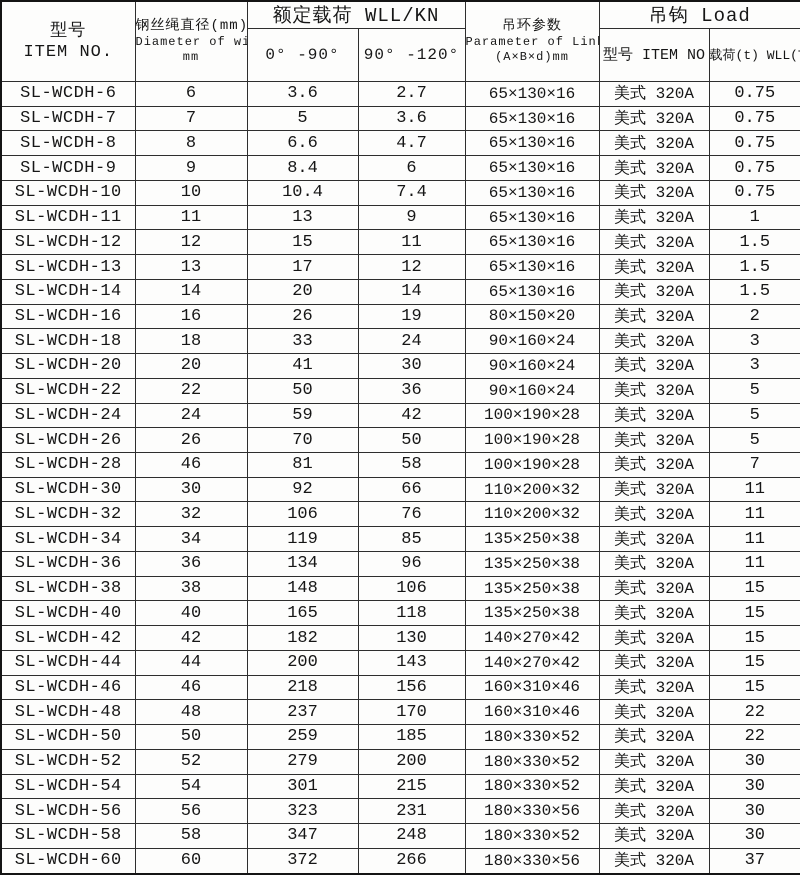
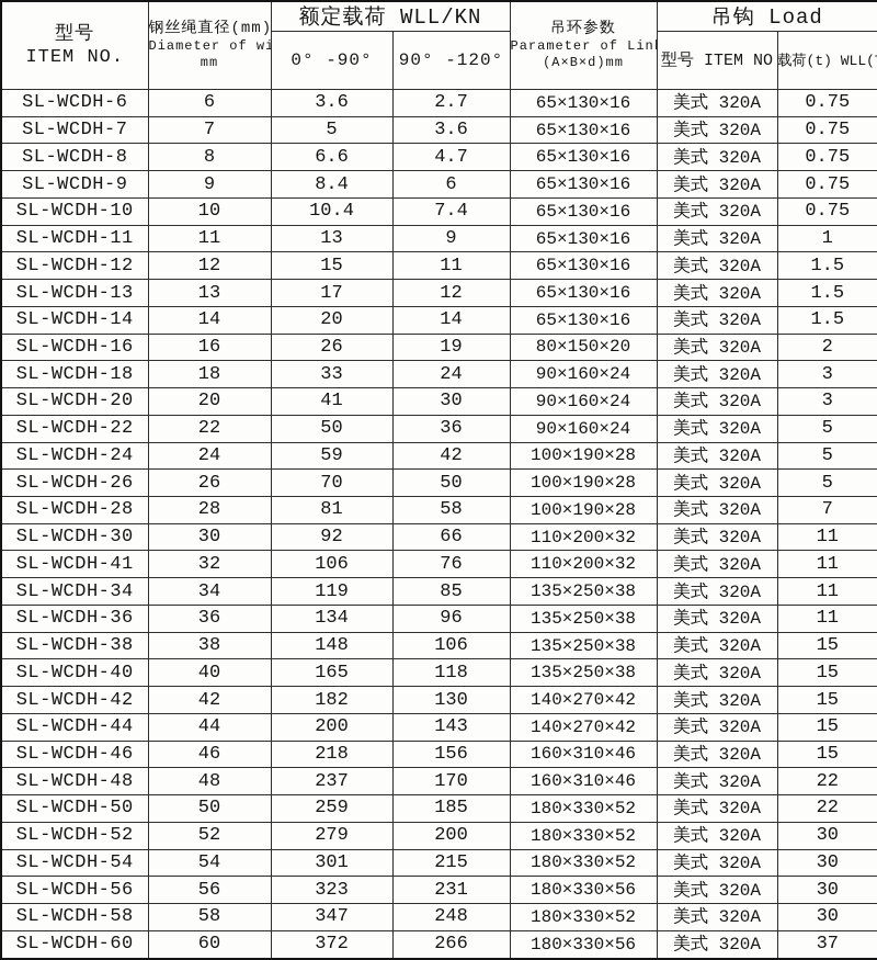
  型号 ITEM NO.	钢丝绳直径(mm) Diameter of wi mm	额定载荷 WLL/KN	吊环参数 Parameter of Lin (A×B×d)mm	吊钩 Load
  0° -90°	90° -120°	型号 ITEM NO	载荷(t) WLL(
  SL-WCDH-6	6	3.6	2.7	65×130×16	美式 320A	0.75
  SL-WCDH-7	7	5	3.6	65×130×16	美式 320A	0.75
  SL-WCDH-8	8	6.6	4.7	65×130×16	美式 320A	0.75
  SL-WCDH-9	9	8.4	6	65×130×16	美式 320A	0.75
  SL-WCDH-10	10	10.4	7.4	65×130×16	美式 320A	0.75
  SL-WCDH-11	11	13	9	65×130×16	美式 320A	1
  SL-WCDH-12	12	15	11	65×130×16	美式 320A	1.5
  SL-WCDH-13	13	17	12	65×130×16	美式 320A	1.5
  SL-WCDH-14	14	20	14	65×130×16	美式 320A	1.5
  SL-WCDH-16	16	26	19	80×150×20	美式 320A	2
  SL-WCDH-18	18	33	24	90×160×24	美式 320A	3
  SL-WCDH-20	20	41	30	90×160×24	美式 320A	3
  SL-WCDH-22	22	50	36	90×160×24	美式 320A	5
  SL-WCDH-24	24	59	42	100×190×28	美式 320A	5
  SL-WCDH-26	26	70	50	100×190×28	美式 320A	5
- SL-WCDH-28	46	81	58	100×190×28	美式 320A	7
+ SL-WCDH-28	28	81	58	100×190×28	美式 320A	7
  SL-WCDH-30	30	92	66	110×200×32	美式 320A	11
- SL-WCDH-32	32	106	76	110×200×32	美式 320A	11
+ SL-WCDH-41	32	106	76	110×200×32	美式 320A	11
  SL-WCDH-34	34	119	85	135×250×38	美式 320A	11
  SL-WCDH-36	36	134	96	135×250×38	美式 320A	11
  SL-WCDH-38	38	148	106	135×250×38	美式 320A	15
  SL-WCDH-40	40	165	118	135×250×38	美式 320A	15
  SL-WCDH-42	42	182	130	140×270×42	美式 320A	15
  SL-WCDH-44	44	200	143	140×270×42	美式 320A	15
  SL-WCDH-46	46	218	156	160×310×46	美式 320A	15
  SL-WCDH-48	48	237	170	160×310×46	美式 320A	22
  SL-WCDH-50	50	259	185	180×330×52	美式 320A	22
  SL-WCDH-52	52	279	200	180×330×52	美式 320A	30
  SL-WCDH-54	54	301	215	180×330×52	美式 320A	30
  SL-WCDH-56	56	323	231	180×330×56	美式 320A	30
  SL-WCDH-58	58	347	248	180×330×52	美式 320A	30
  SL-WCDH-60	60	372	266	180×330×56	美式 320A	37
